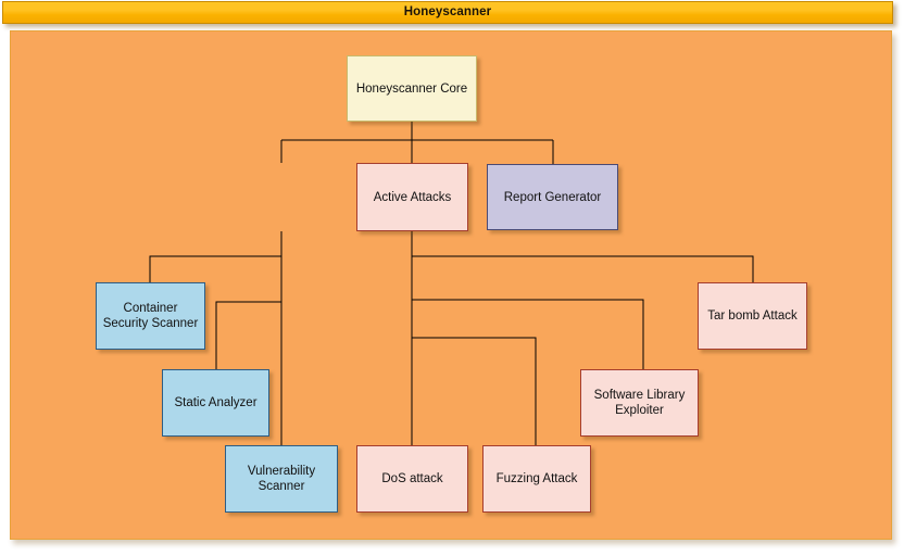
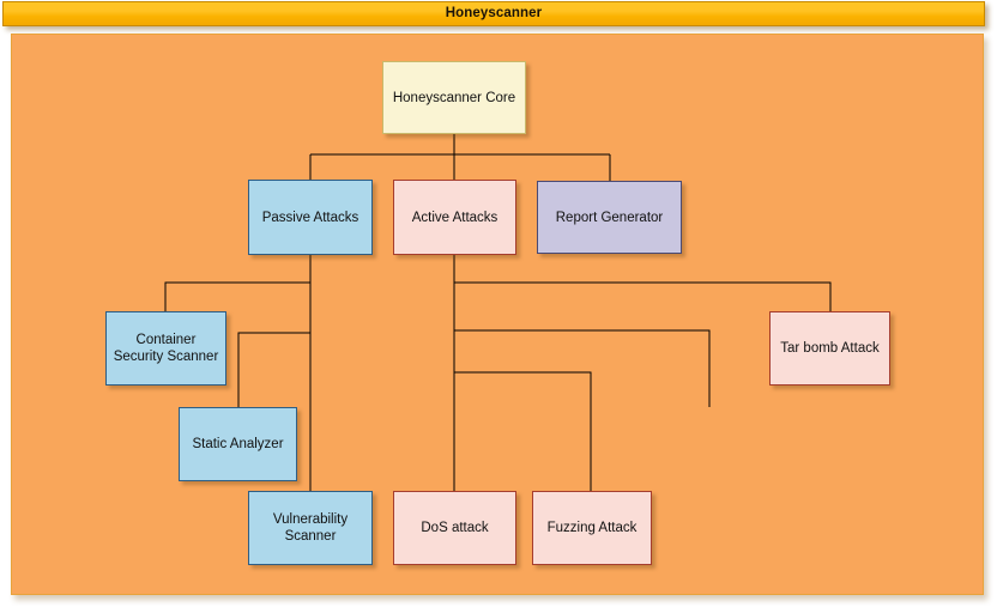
  Honeyscanner
  Honeyscanner Core
+ Passive Attacks
  Active Attacks
  Report Generator
  Container
  Security Scanner
  Static Analyzer
  Vulnerability
  Scanner
  DoS attack
  Fuzzing Attack
- Software Library
- Exploiter
  Tar bomb Attack
